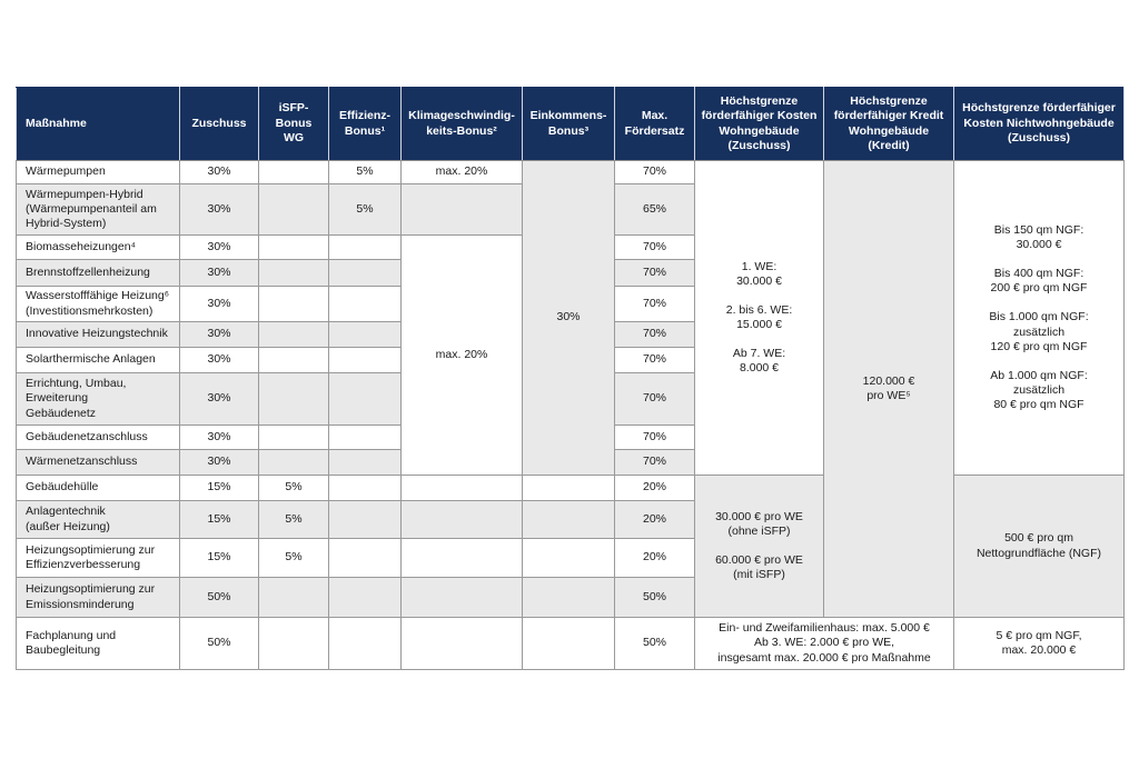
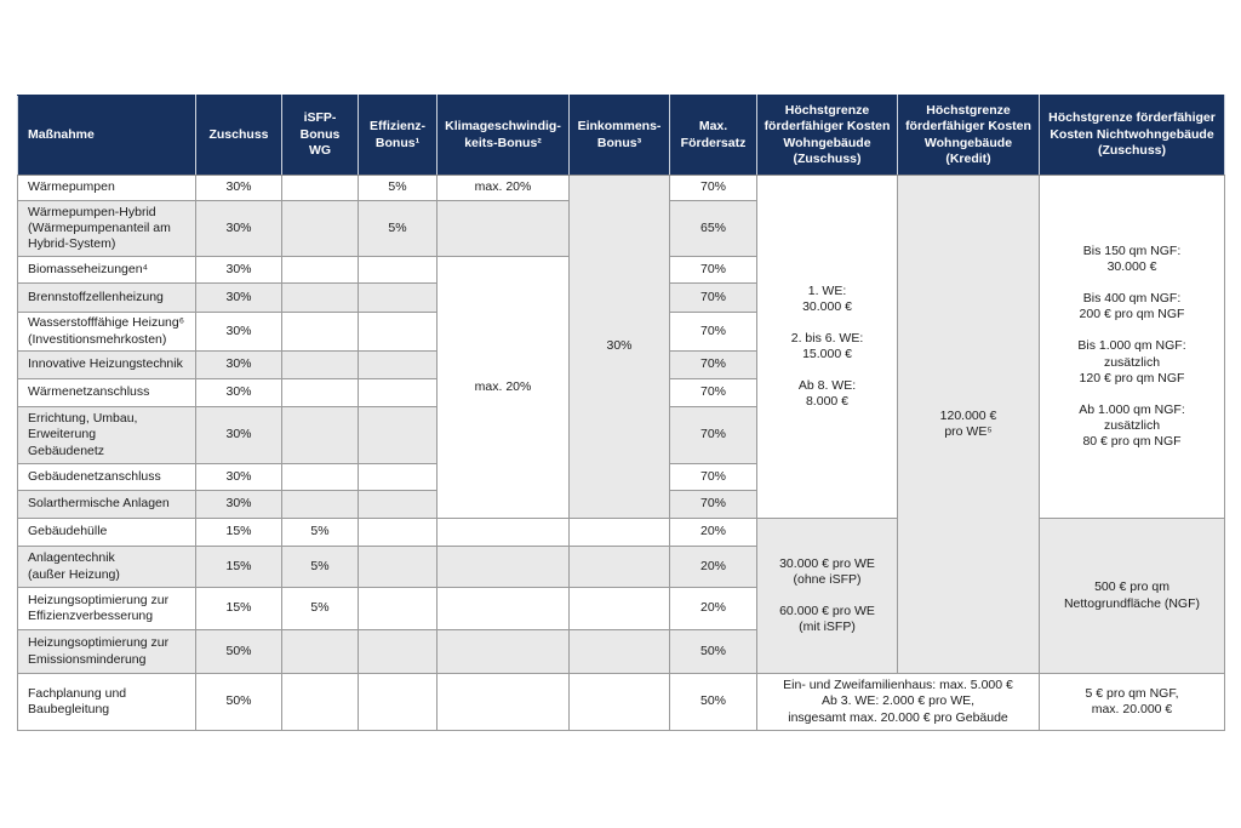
- Maßnahme	Zuschuss	iSFP- Bonus WG	Effizienz- Bonus¹	Klimageschwindig- keits-Bonus²	Einkommens- Bonus³	Max. Fördersatz	Höchstgrenze förderfähiger Kosten Wohngebäude (Zuschuss)	Höchstgrenze förderfähiger Kredit Wohngebäude (Kredit)	Höchstgrenze förderfähiger Kosten Nichtwohngebäude (Zuschuss)
+ Maßnahme	Zuschuss	iSFP- Bonus WG	Effizienz- Bonus¹	Klimageschwindig- keits-Bonus²	Einkommens- Bonus³	Max. Fördersatz	Höchstgrenze förderfähiger Kosten Wohngebäude (Zuschuss)	Höchstgrenze förderfähiger Kosten Wohngebäude (Kredit)	Höchstgrenze förderfähiger Kosten Nichtwohngebäude (Zuschuss)
- Wärmepumpen	30%		5%	max. 20%	30%	70%	1. WE: 30.000 € 2. bis 6. WE: 15.000 € Ab 7. WE: 8.000 €	120.000 € pro WE⁵	Bis 150 qm NGF: 30.000 € Bis 400 qm NGF: 200 € pro qm NGF Bis 1.000 qm NGF: zusätzlich 120 € pro qm NGF Ab 1.000 qm NGF: zusätzlich 80 € pro qm NGF
+ Wärmepumpen	30%		5%	max. 20%	30%	70%	1. WE: 30.000 € 2. bis 6. WE: 15.000 € Ab 8. WE: 8.000 €	120.000 € pro WE⁵	Bis 150 qm NGF: 30.000 € Bis 400 qm NGF: 200 € pro qm NGF Bis 1.000 qm NGF: zusätzlich 120 € pro qm NGF Ab 1.000 qm NGF: zusätzlich 80 € pro qm NGF
  Wärmepumpen-Hybrid (Wärmepumpenanteil am Hybrid-System)	30%		5%		65%
  Biomasseheizungen⁴	30%			max. 20%	70%
  Brennstoffzellenheizung	30%			70%
  Wasserstofffähige Heizung⁶ (Investitionsmehrkosten)	30%			70%
  Innovative Heizungstechnik	30%			70%
- Solarthermische Anlagen	30%			70%
+ Wärmenetzanschluss	30%			70%
  Errichtung, Umbau, Erweiterung Gebäudenetz	30%			70%
  Gebäudenetzanschluss	30%			70%
- Wärmenetzanschluss	30%			70%
+ Solarthermische Anlagen	30%			70%
  Gebäudehülle	15%	5%				20%	30.000 € pro WE (ohne iSFP) 60.000 € pro WE (mit iSFP)	500 € pro qm Nettogrundfläche (NGF)
  Anlagentechnik (außer Heizung)	15%	5%				20%
  Heizungsoptimierung zur Effizienzverbesserung	15%	5%				20%
  Heizungsoptimierung zur Emissionsminderung	50%					50%
- Fachplanung und Baubegleitung	50%					50%	Ein- und Zweifamilienhaus: max. 5.000 € Ab 3. WE: 2.000 € pro WE, insgesamt max. 20.000 € pro Maßnahme	5 € pro qm NGF, max. 20.000 €
+ Fachplanung und Baubegleitung	50%					50%	Ein- und Zweifamilienhaus: max. 5.000 € Ab 3. WE: 2.000 € pro WE, insgesamt max. 20.000 € pro Gebäude	5 € pro qm NGF, max. 20.000 €
